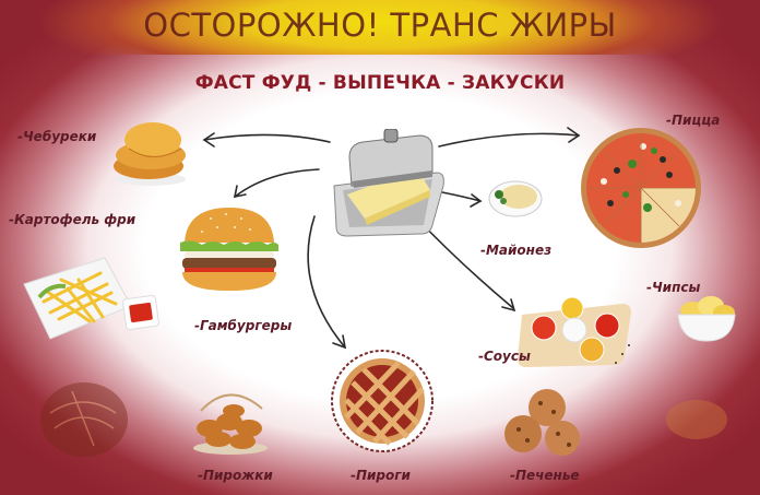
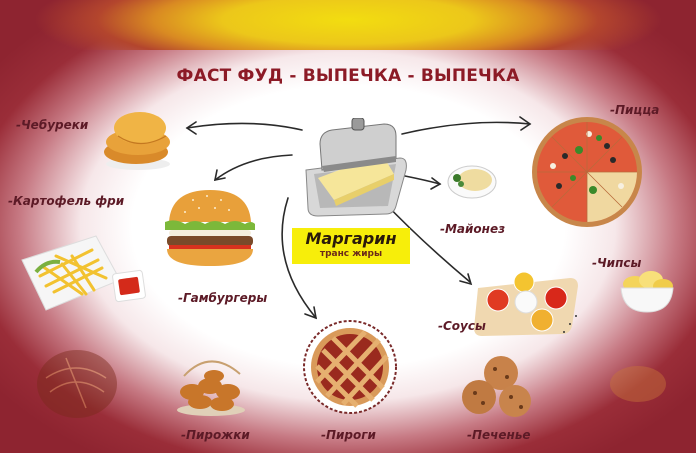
- ОСТОРОЖНО! ТРАНС ЖИРЫ
- ФАСТ ФУД - ВЫПЕЧКА - ЗАКУСКИ
+ ФАСТ ФУД - ВЫПЕЧКА - ВЫПЕЧКА
  -Чебуреки
  -Картофель фри
  -Гамбургеры
+ Маргарин
+ транс жиры
  -Майонез
  -Пицца
  -Чипсы
  -Соусы
  -Пироги
  -Печенье
  -Пирожки
